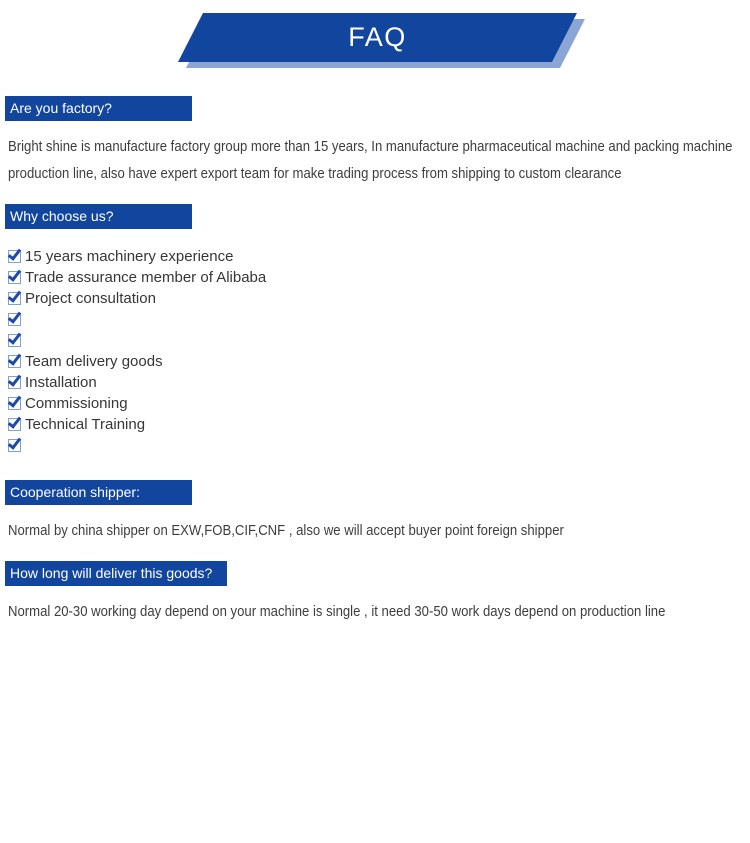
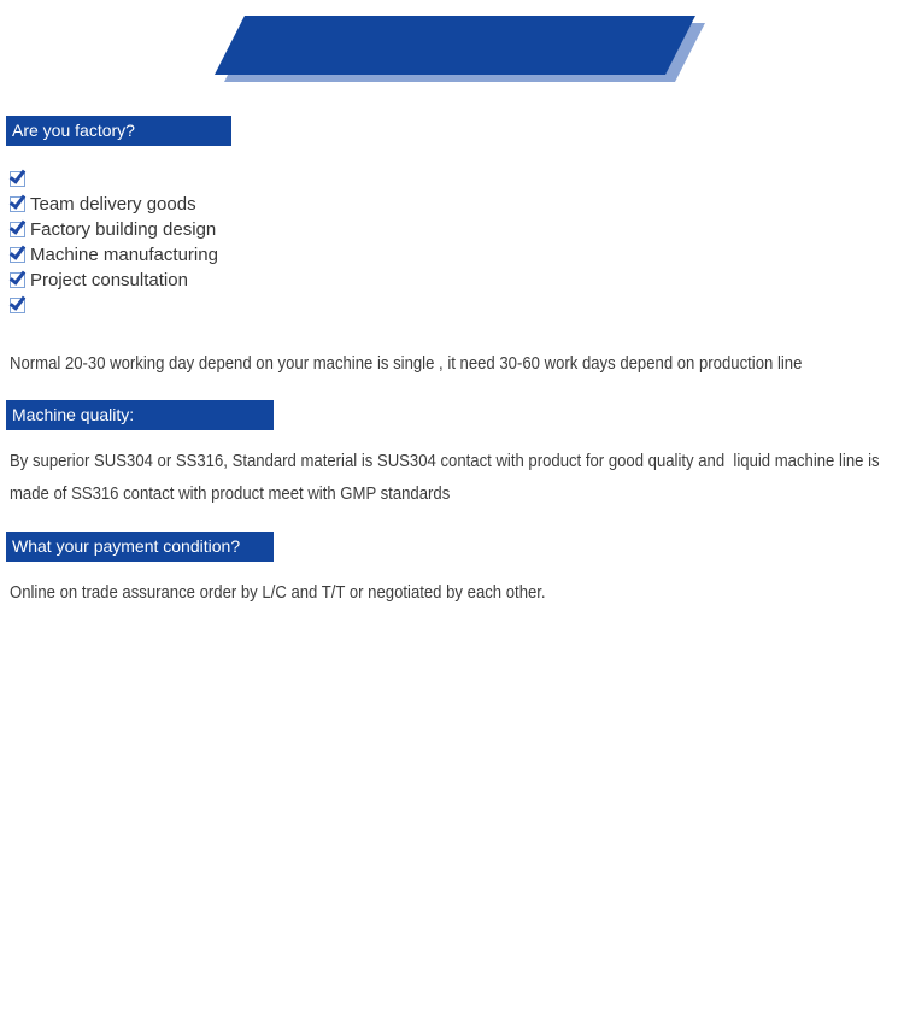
- FAQ
  Are you factory?
- Bright shine is manufacture factory group more than 15 years, In manufacture pharmaceutical machine and packing machine production line, also have expert export team for make trading process from shipping to custom clearance
- Why choose us?
- 15 years machinery experience
- Trade assurance member of Alibaba
- Project consultation
+ Team delivery goods
+ Factory building design
+ Machine manufacturing
- Team delivery goods
+ Project consultation
- Installation
- Commissioning
- Technical Training
- Cooperation shipper:
- Normal by china shipper on EXW,FOB,CIF,CNF , also we will accept buyer point foreign shipper
- How long will deliver this goods?
- Normal 20-30 working day depend on your machine is single , it need 30-50 work days depend on production line
+ Normal 20-30 working day depend on your machine is single , it need 30-60 work days depend on production line
+ Machine quality:
+ By superior SUS304 or SS316, Standard material is SUS304 contact with product for good quality and liquid machine line is made of SS316 contact with product meet with GMP standards
+ What your payment condition?
+ Online on trade assurance order by L/C and T/T or negotiated by each other.
